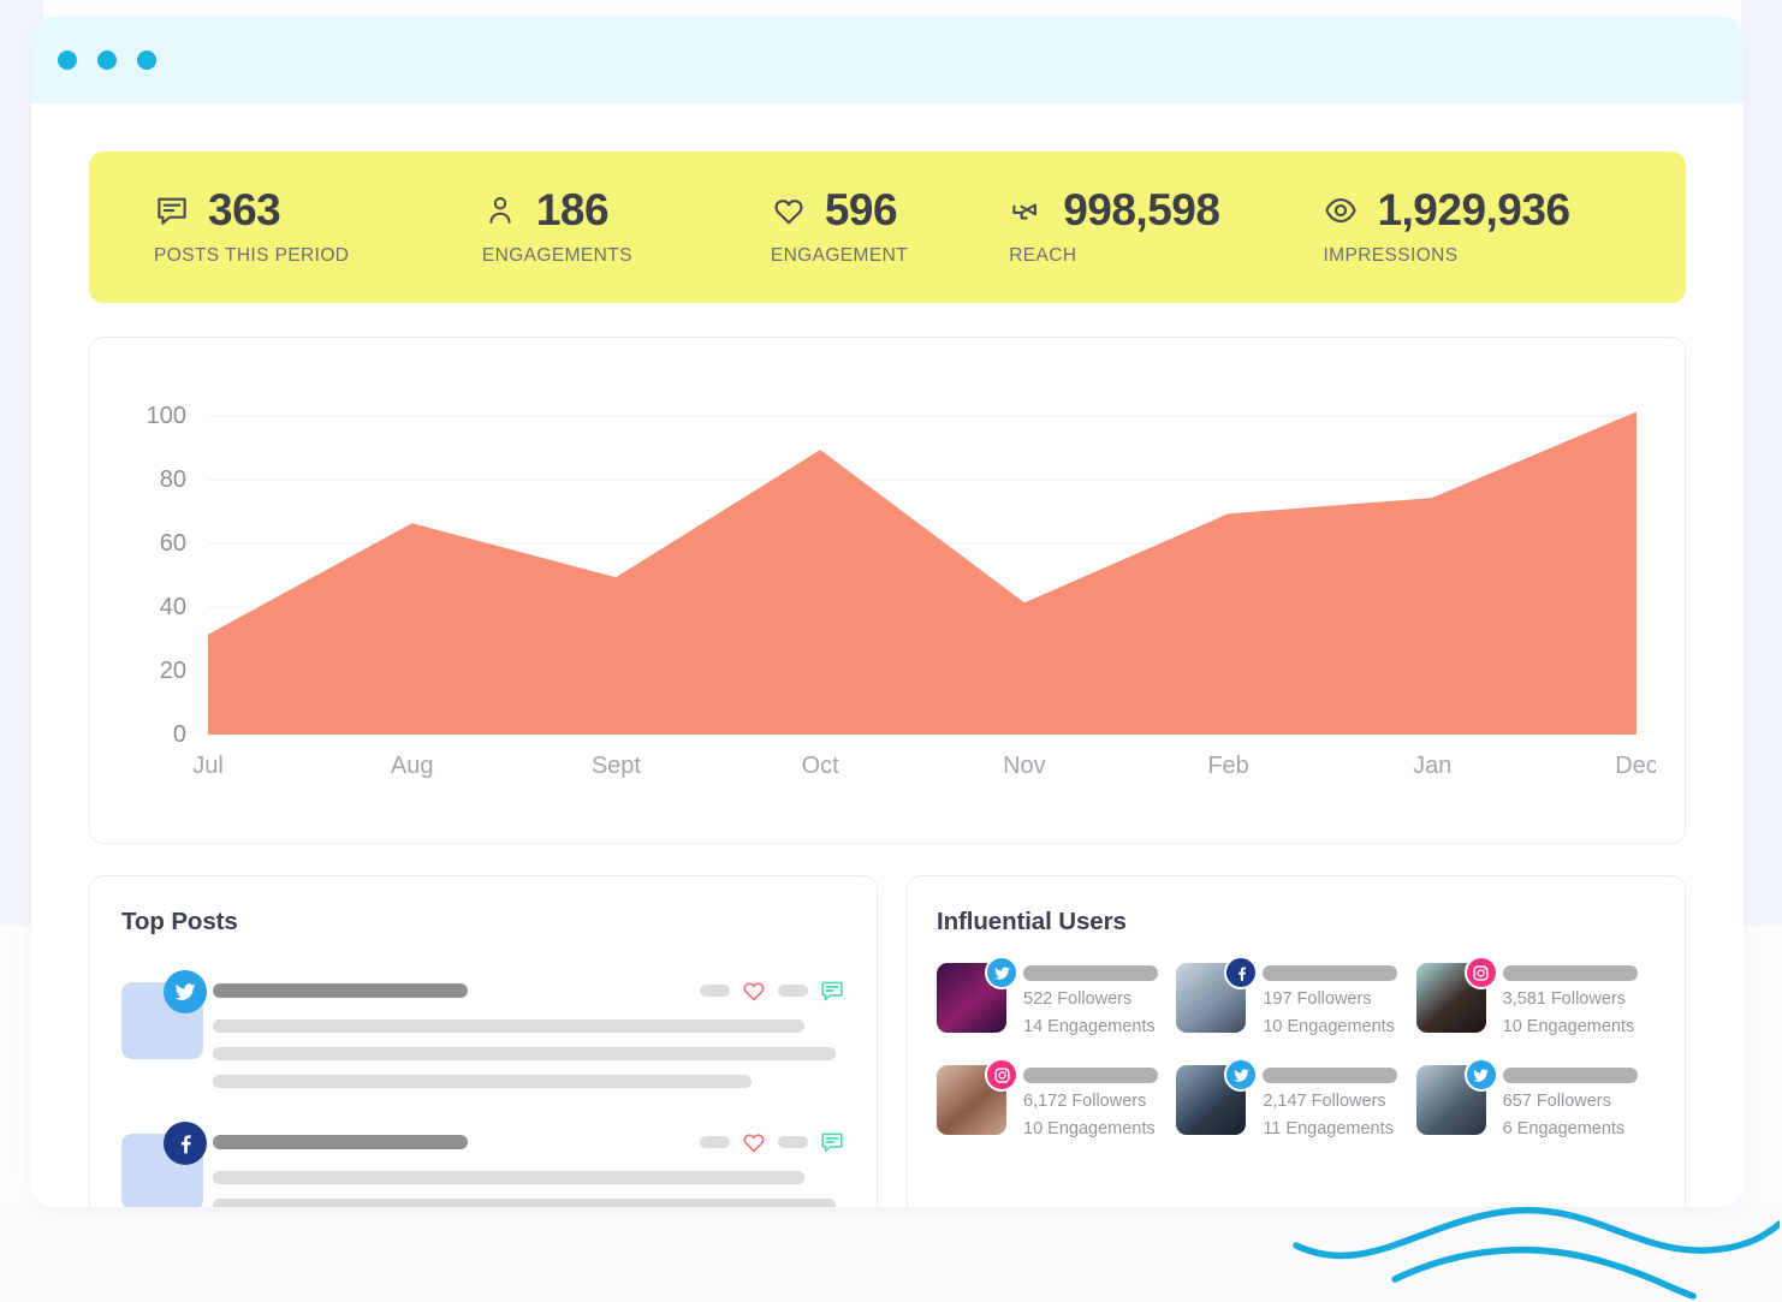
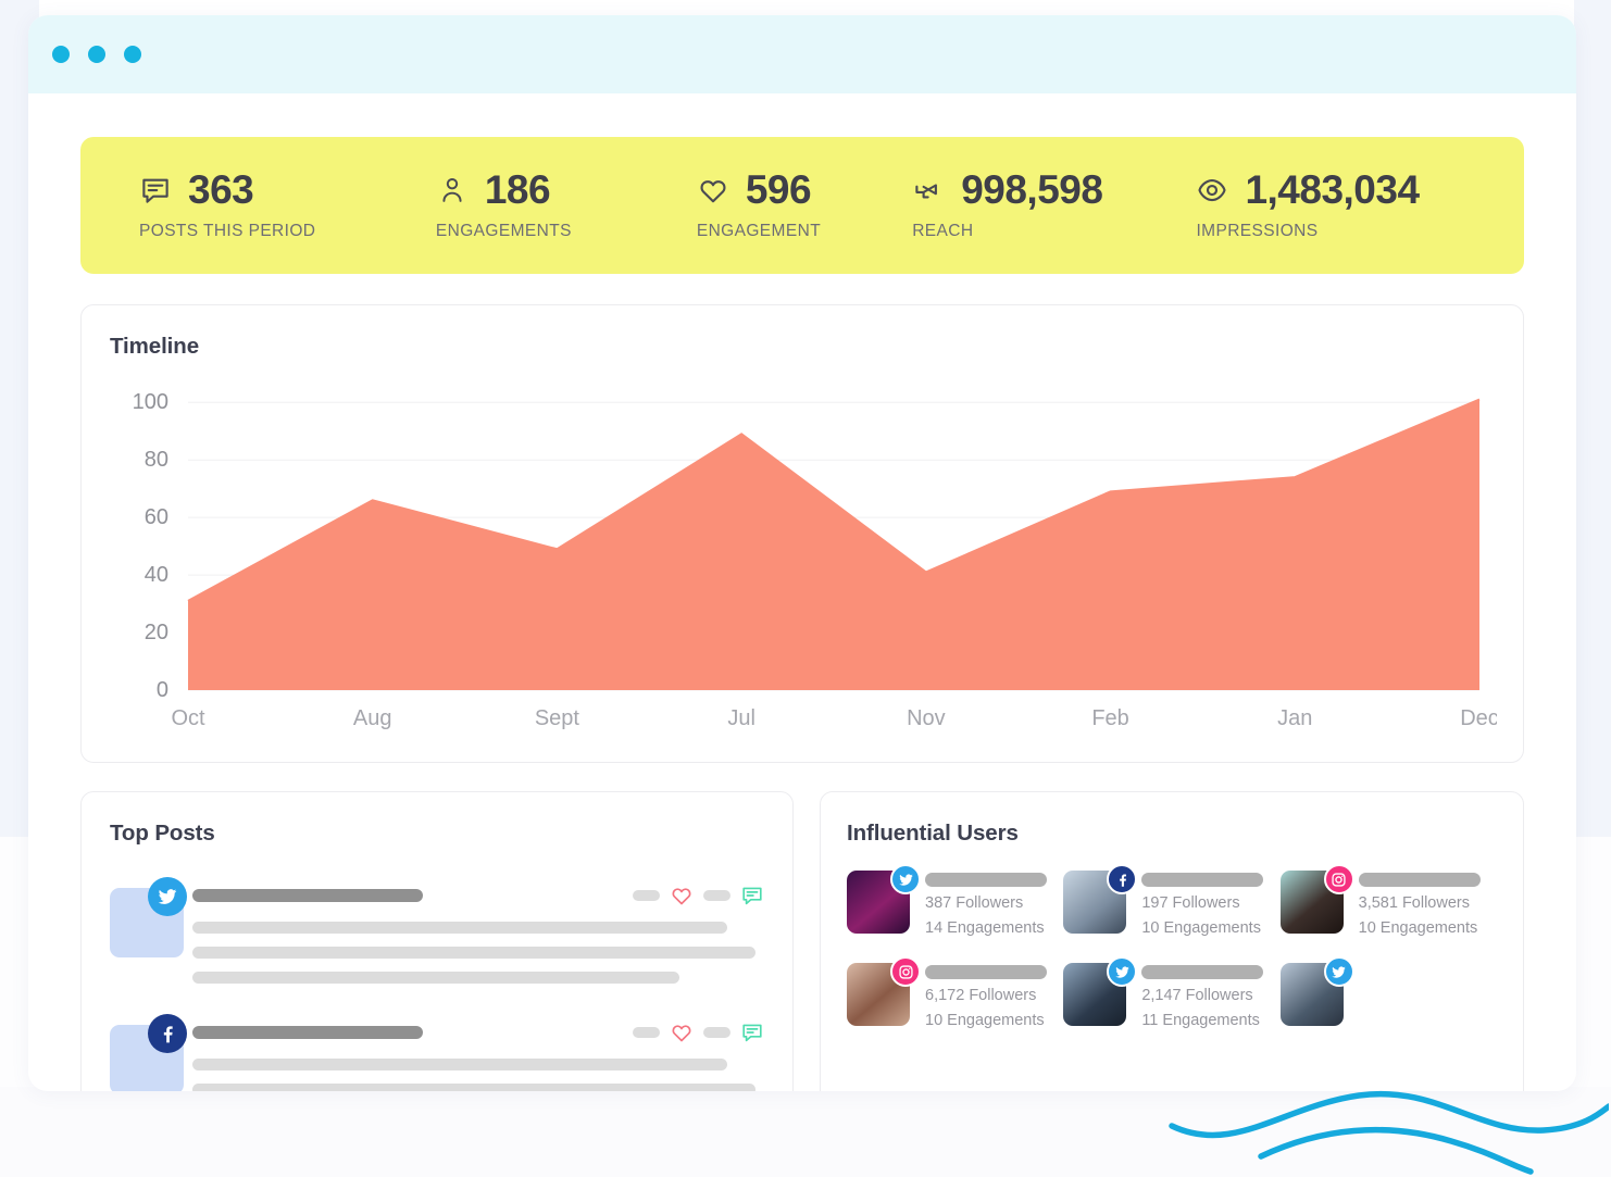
  363
  POSTS THIS PERIOD
  186
  ENGAGEMENTS
  596
  ENGAGEMENT
  998,598
  REACH
- 1,929,936
+ 1,483,034
  IMPRESSIONS
+ Timeline
  0
  20
  40
  60
  80
  100
- Jul
+ Oct
  Aug
  Sept
- Oct
+ Jul
  Nov
  Feb
  Jan
  Dec
  Top Posts
  Influential Users
- 522 Followers
+ 387 Followers
  14 Engagements
  197 Followers
  10 Engagements
  3,581 Followers
  10 Engagements
  6,172 Followers
  10 Engagements
  2,147 Followers
  11 Engagements
- 657 Followers
- 6 Engagements
